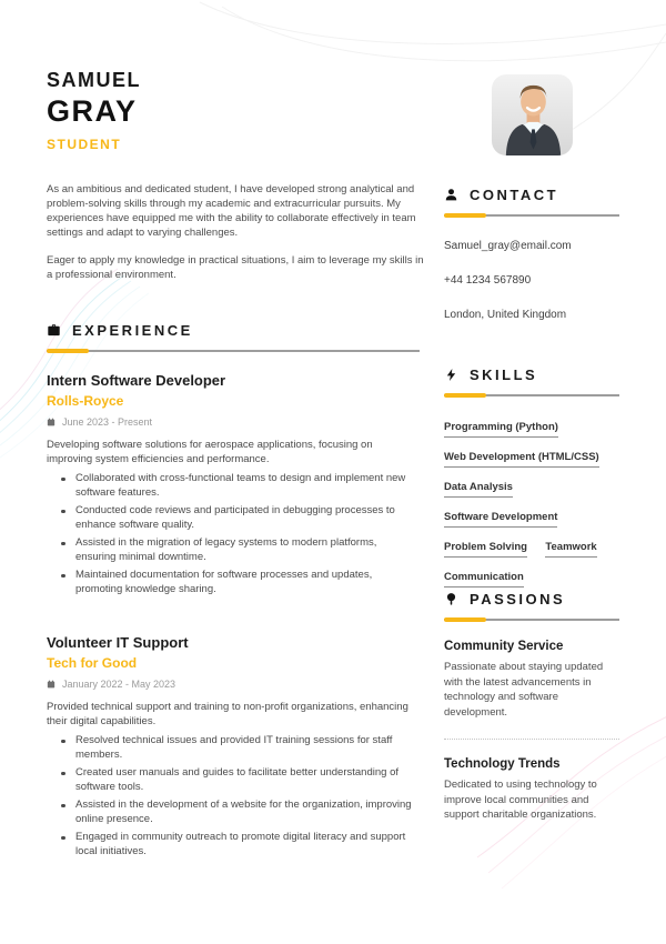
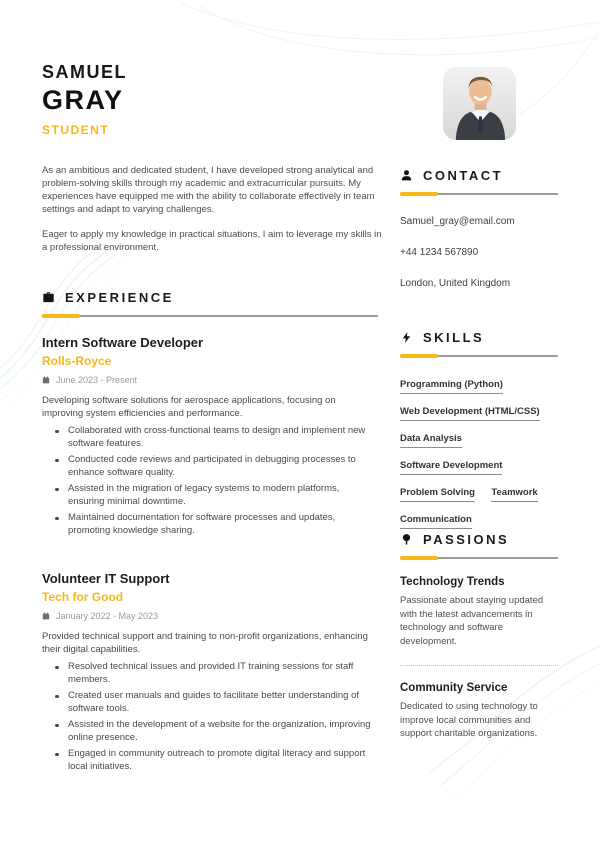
  SAMUEL
  GRAY
  STUDENT
  As an ambitious and dedicated student, I have developed strong analytical and problem-solving skills through my academic and extracurricular pursuits. My experiences have equipped me with the ability to collaborate effectively in team settings and adapt to varying challenges.
  Eager to apply my knowledge in practical situations, I aim to leverage my skills in a professional environment.
  EXPERIENCE
  Intern Software Developer
  Rolls-Royce
  June 2023 - Present
  Developing software solutions for aerospace applications, focusing on improving system efficiencies and performance.
  Collaborated with cross-functional teams to design and implement new software features.
  Conducted code reviews and participated in debugging processes to enhance software quality.
  Assisted in the migration of legacy systems to modern platforms, ensuring minimal downtime.
  Maintained documentation for software processes and updates, promoting knowledge sharing.
  Volunteer IT Support
  Tech for Good
  January 2022 - May 2023
  Provided technical support and training to non-profit organizations, enhancing their digital capabilities.
  Resolved technical issues and provided IT training sessions for staff members.
  Created user manuals and guides to facilitate better understanding of software tools.
  Assisted in the development of a website for the organization, improving online presence.
  Engaged in community outreach to promote digital literacy and support local initiatives.
  CONTACT
  Samuel_gray@email.com
  +44 1234 567890
  London, United Kingdom
  SKILLS
  Programming (Python) Web Development (HTML/CSS) Data Analysis Software Development Problem Solving Teamwork Communication
  PASSIONS
- Community Service
+ Technology Trends
  Passionate about staying updated with the latest advancements in technology and software development.
- Technology Trends
+ Community Service
  Dedicated to using technology to improve local communities and support charitable organizations.
